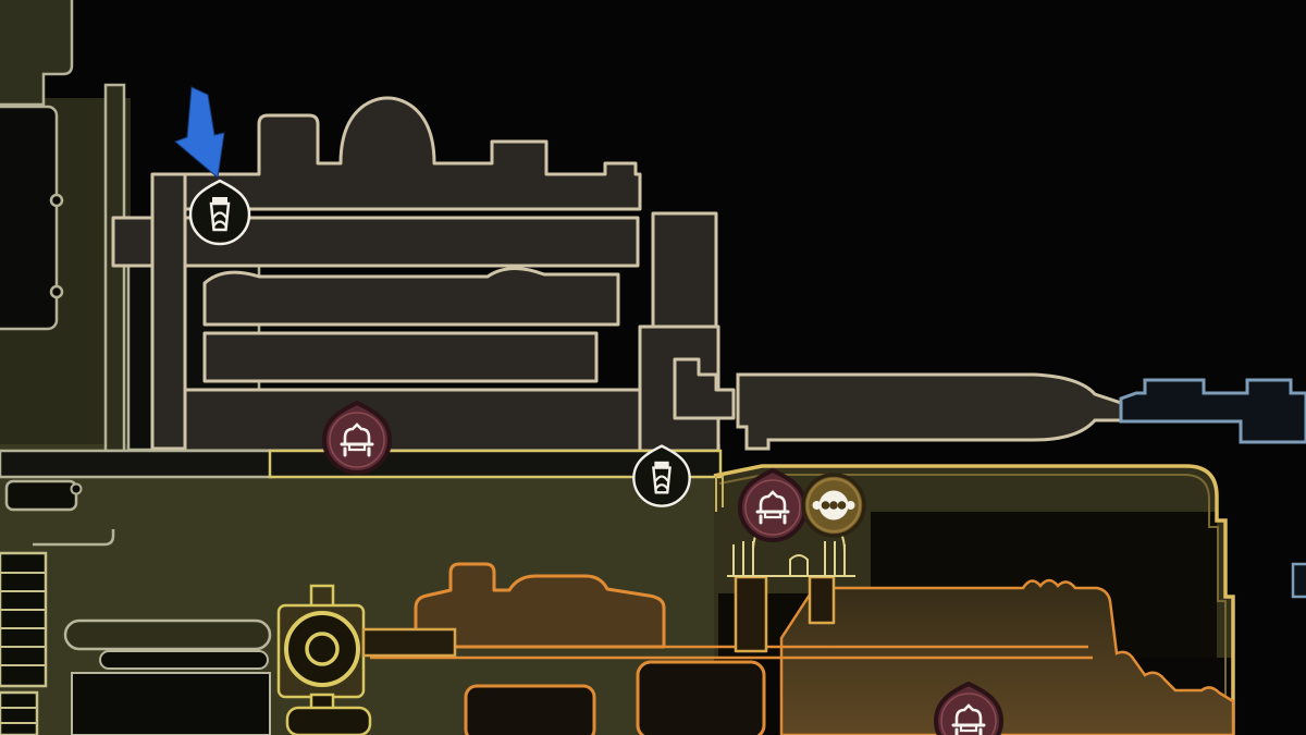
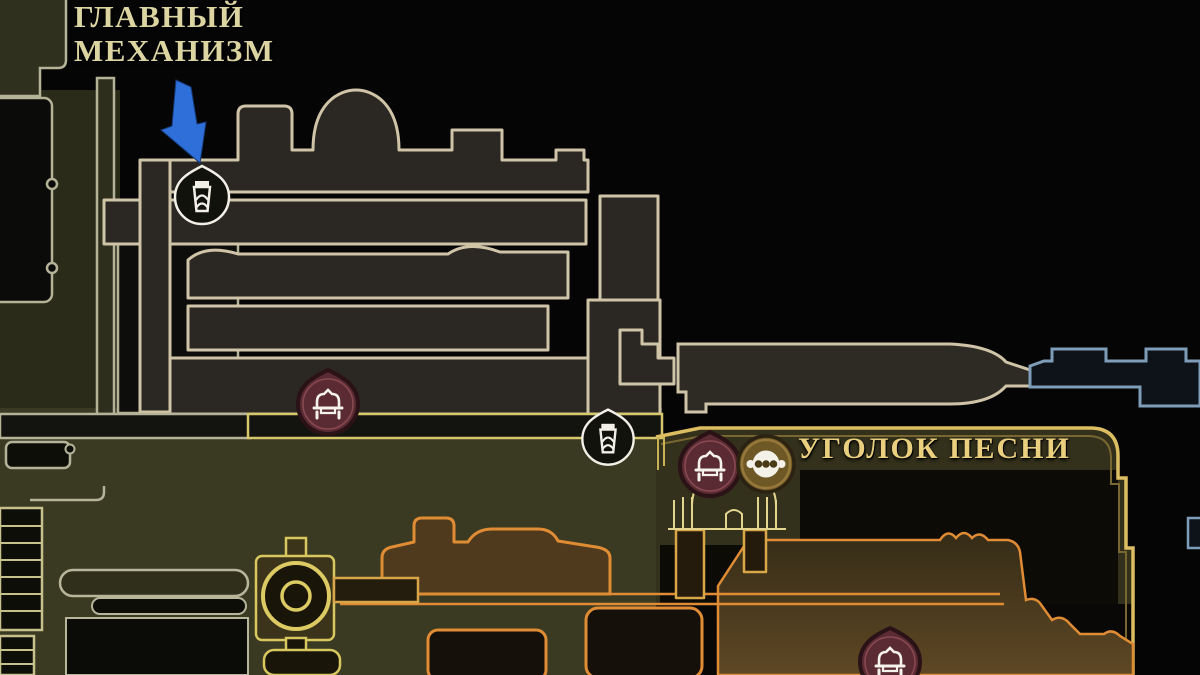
+ ГЛАВНЫЙ
+ МЕХАНИЗМ
+ УГОЛОК ПЕСНИ
